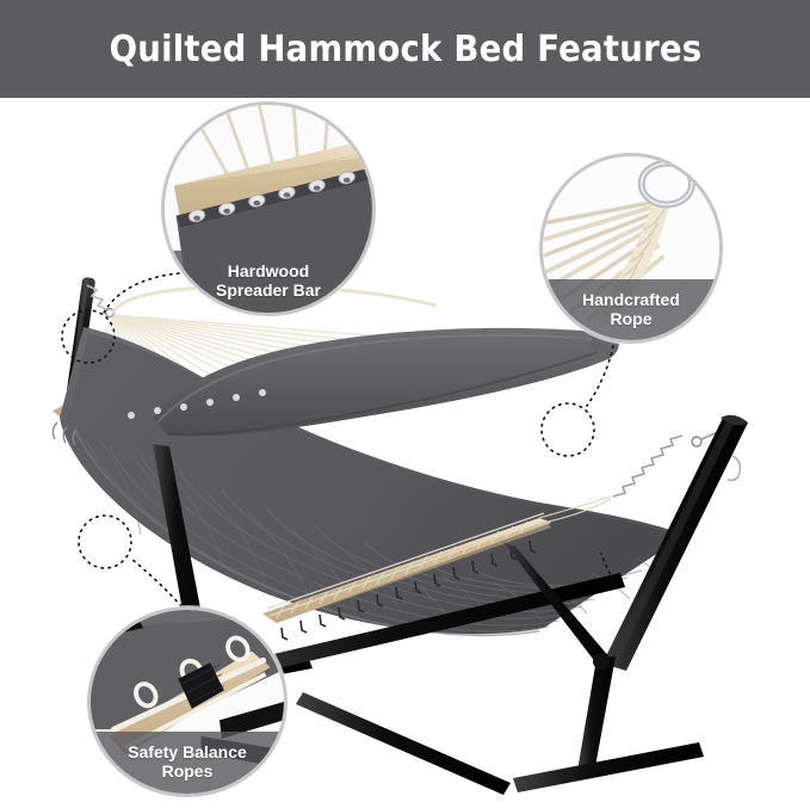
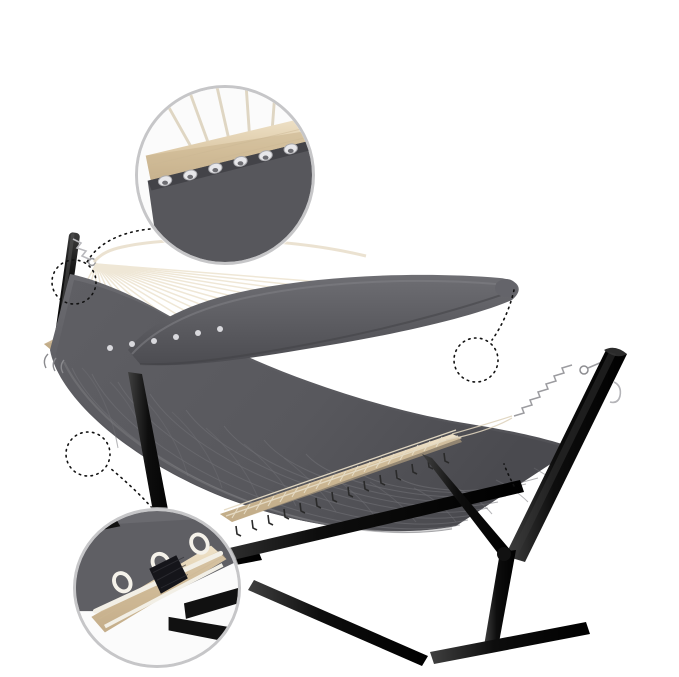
- Quilted Hammock Bed Features
- Hardwood
- Spreader Bar
- Handcrafted
- Rope
- Safety Balance
- Ropes
